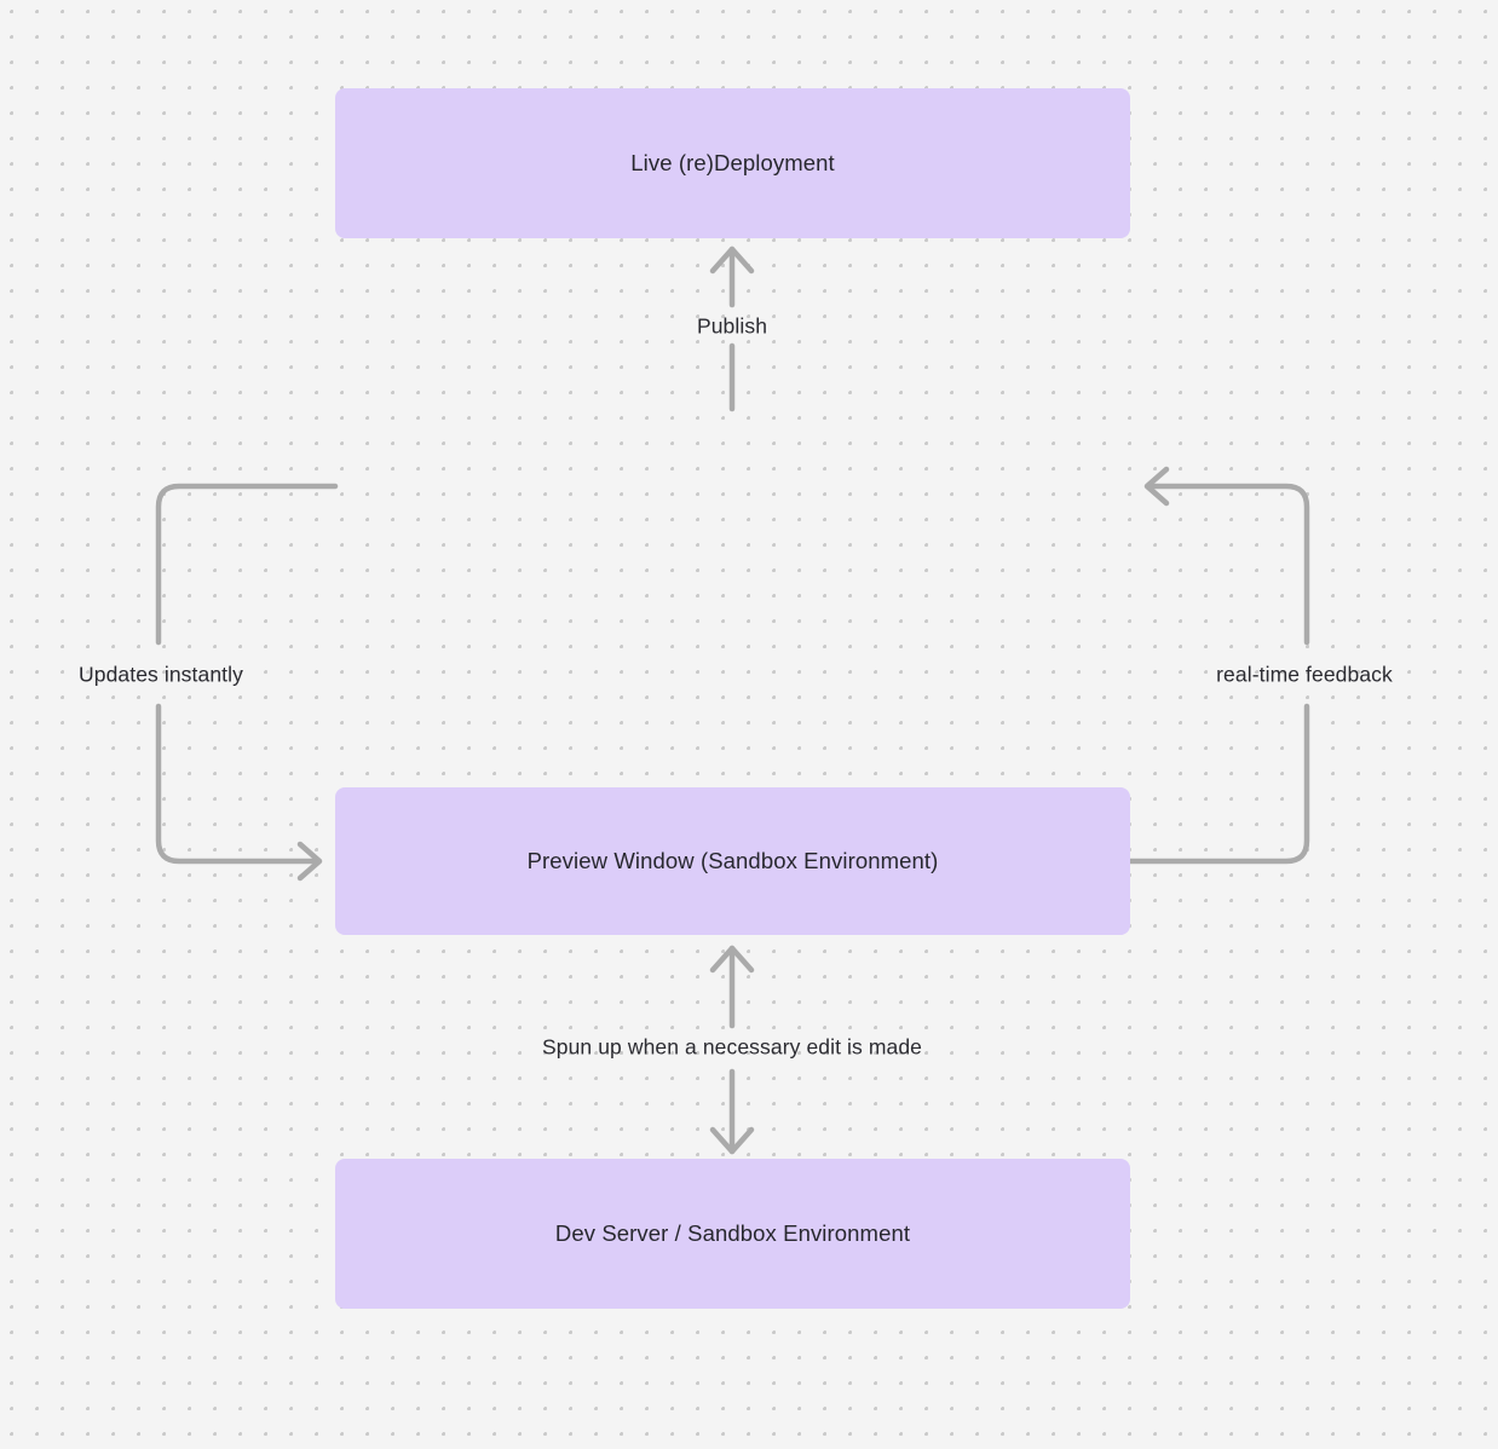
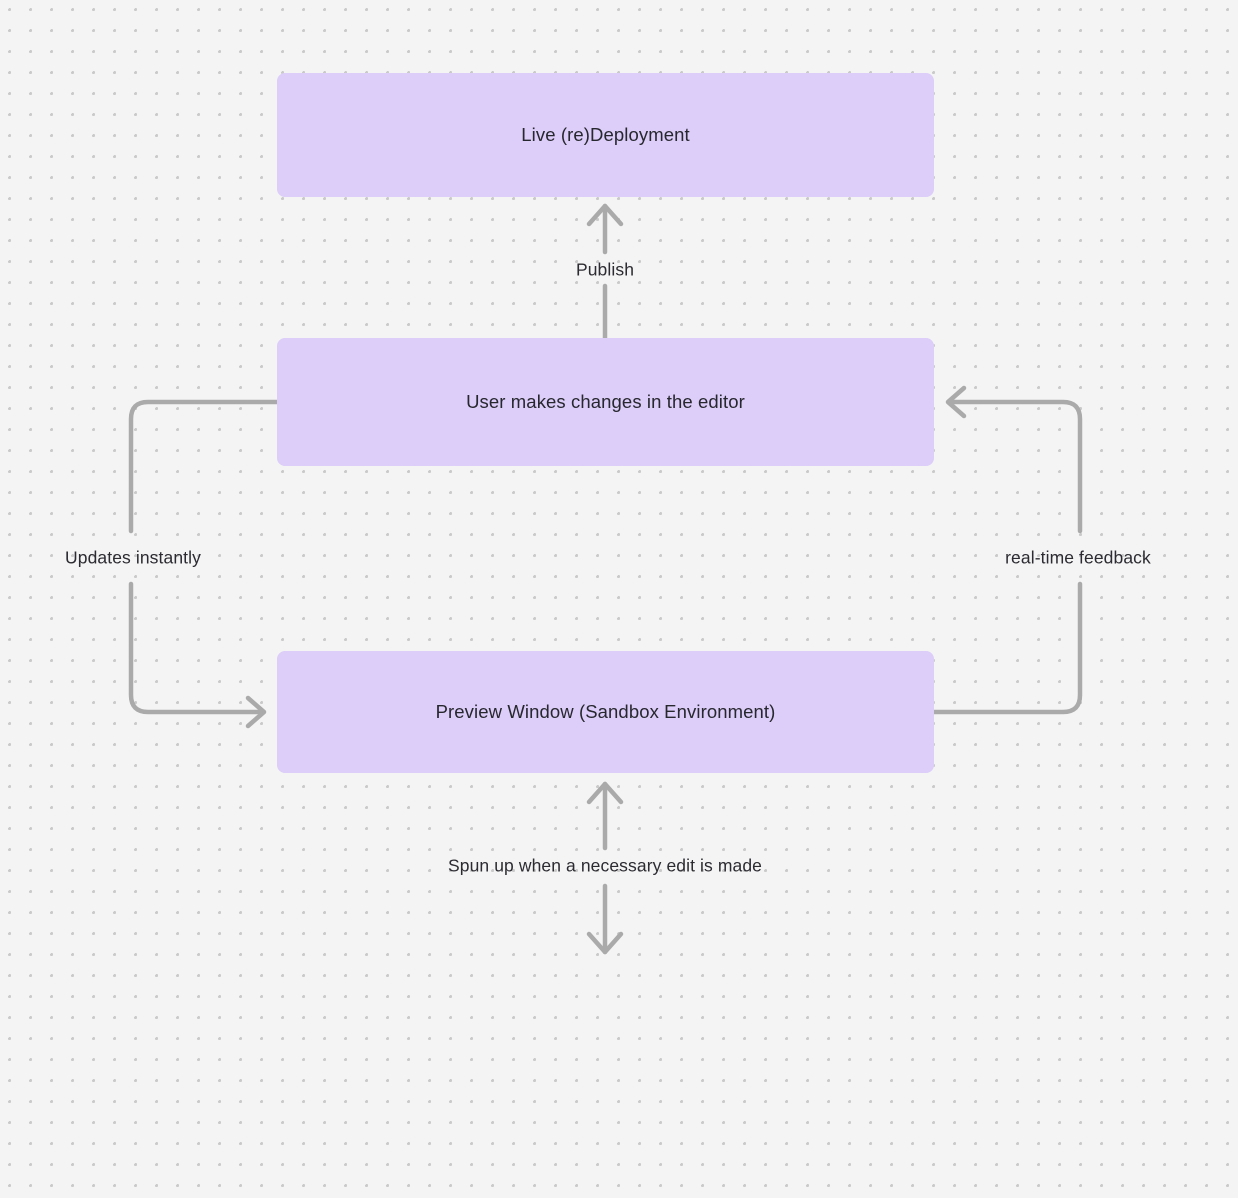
  Live (re)Deployment
+ User makes changes in the editor
  Preview Window (Sandbox Environment)
- Dev Server / Sandbox Environment
  Publish
  Updates instantly
  real-time feedback
  Spun up when a necessary edit is made
